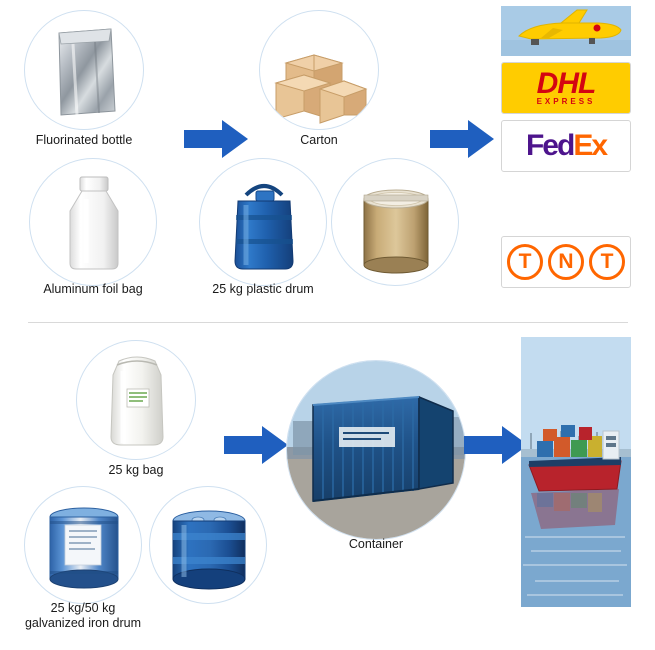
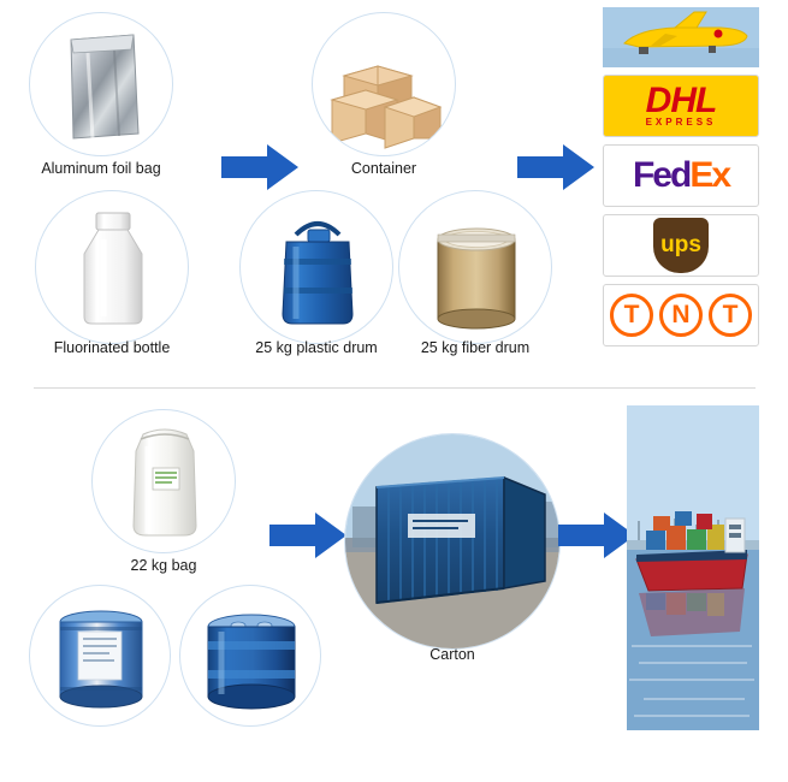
- Fluorinated bottle
+ Aluminum foil bag
- Carton
+ Container
- Aluminum foil bag
+ Fluorinated bottle
  25 kg plastic drum
+ 25 kg fiber drum
  DHL
  EXPRESS
  Fed
  Ex
+ ups
  T
  N
  T
- 25 kg bag
+ 22 kg bag
- 25 kg/50 kg
- galvanized iron drum
- Container
+ Carton
